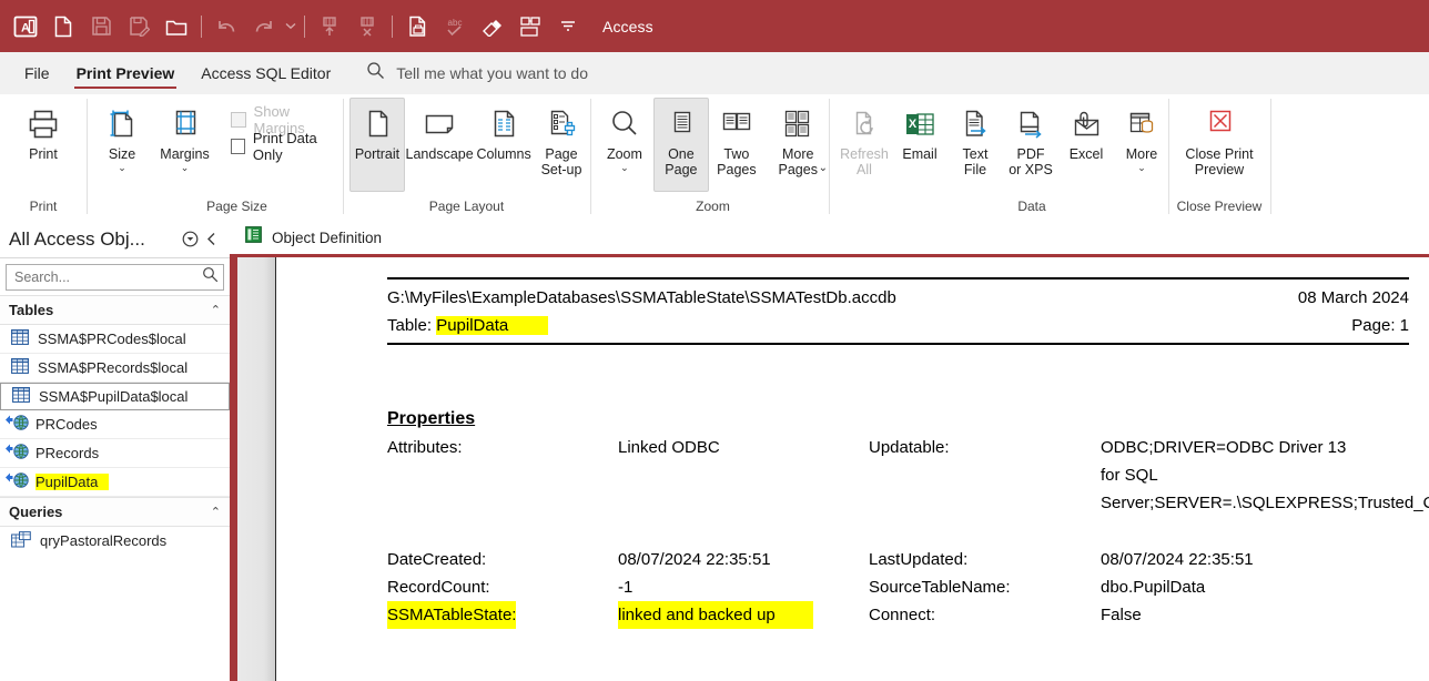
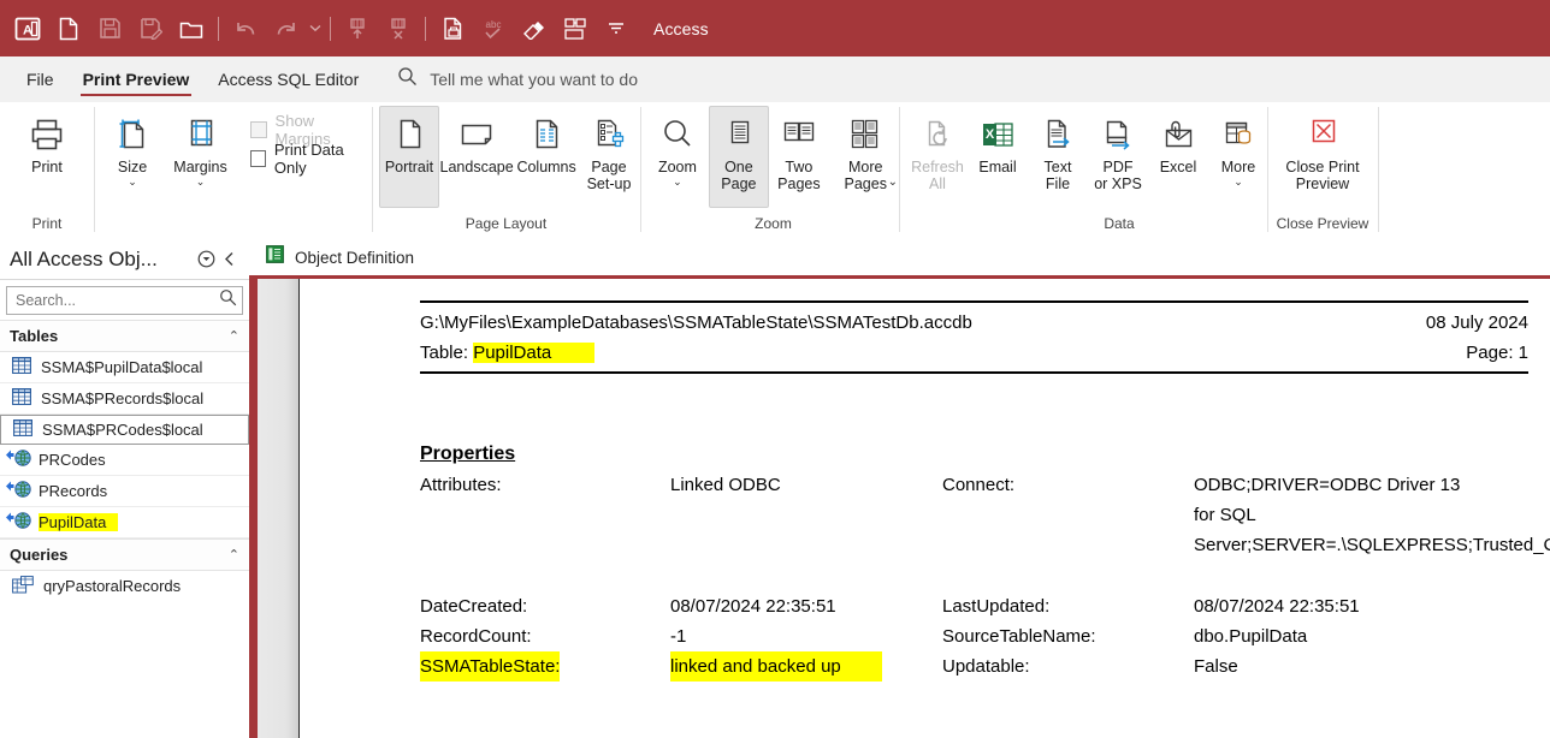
  A
  abc
  Access
  File
  Print Preview
  Access SQL Editor
  Tell me what you want to do
  Print
  Print
  Size
  ⌄
  Margins
  ⌄
  Show Margins
  Print Data Only
- Page Size
  Portrait
  Landscape
  Columns
  Page
  Set-up
  Page Layout
  Zoom
  ⌄
  One
  Page
  Two
  Pages
  More
  Pages
  ⌄
  Zoom
  Refresh
  All
  X
  Email
  Text
  File
  PDF
  or XPS
  Excel
  More
  ⌄
  Data
  Close Print
  Preview
  Close Preview
  All Access Obj...
  Search...
  Tables
  ⌃
- SSMA$PRCodes$local
+ SSMA$PupilData$local
  SSMA$PRecords$local
- SSMA$PupilData$local
+ SSMA$PRCodes$local
  PRCodes
  PRecords
  PupilData
  Queries
  ⌃
  qryPastoralRecords
  Object Definition
  G:\MyFiles\ExampleDatabases\SSMATableState\SSMATestDb.accdb
- 08 March 2024
+ 08 July 2024
  Table: PupilData
  Page: 1
  Properties
  Attributes:
  Linked ODBC
- Updatable:
+ Connect:
  DateCreated:
  08/07/2024 22:35:51
  LastUpdated:
  08/07/2024 22:35:51
  RecordCount:
  -1
  SourceTableName:
  dbo.PupilData
  SSMATableState:
  linked and backed up
- Connect:
+ Updatable:
  False
